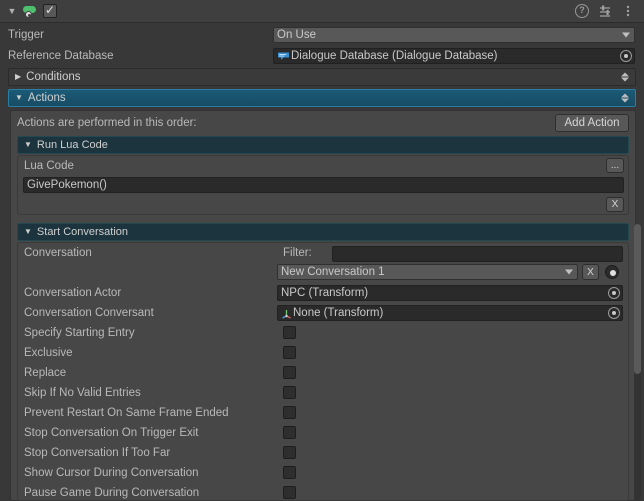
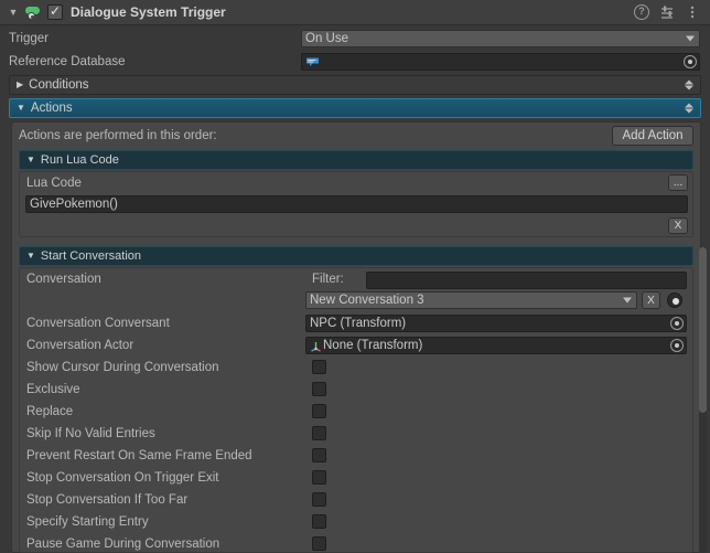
  ▼
+ Dialogue System Trigger
  ?
  Trigger
  On Use
  Reference Database
- Dialogue Database (Dialogue Database)
  ▶
  Conditions
  ▼
  Actions
  Actions are performed in this order:
  Add Action
  ▼
  Run Lua Code
  Lua Code
  ...
  GivePokemon()
  X
  ▼
  Start Conversation
  Conversation
  Filter:
- New Conversation 1
+ New Conversation 3
  X
- Conversation Actor
+ Conversation Conversant
  NPC (Transform)
- Conversation Conversant
+ Conversation Actor
  None (Transform)
- Specify Starting Entry
+ Show Cursor During Conversation
  Exclusive
  Replace
  Skip If No Valid Entries
  Prevent Restart On Same Frame Ended
  Stop Conversation On Trigger Exit
  Stop Conversation If Too Far
- Show Cursor During Conversation
+ Specify Starting Entry
  Pause Game During Conversation
